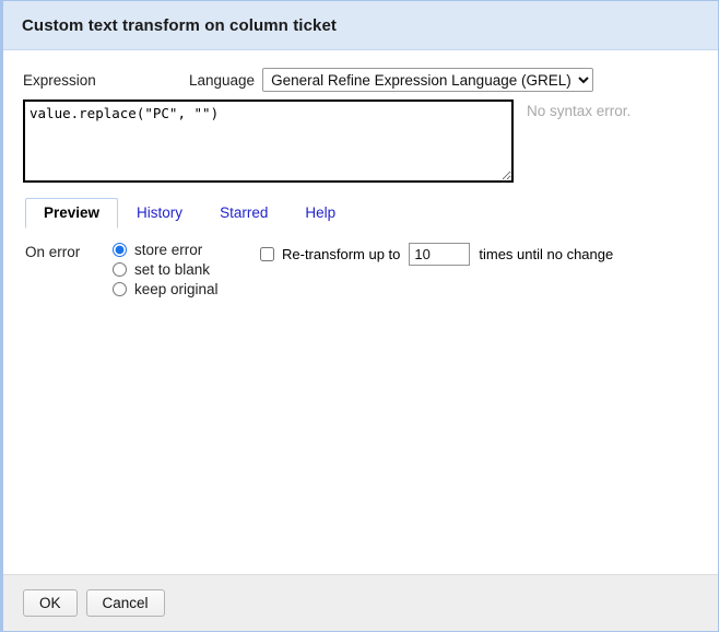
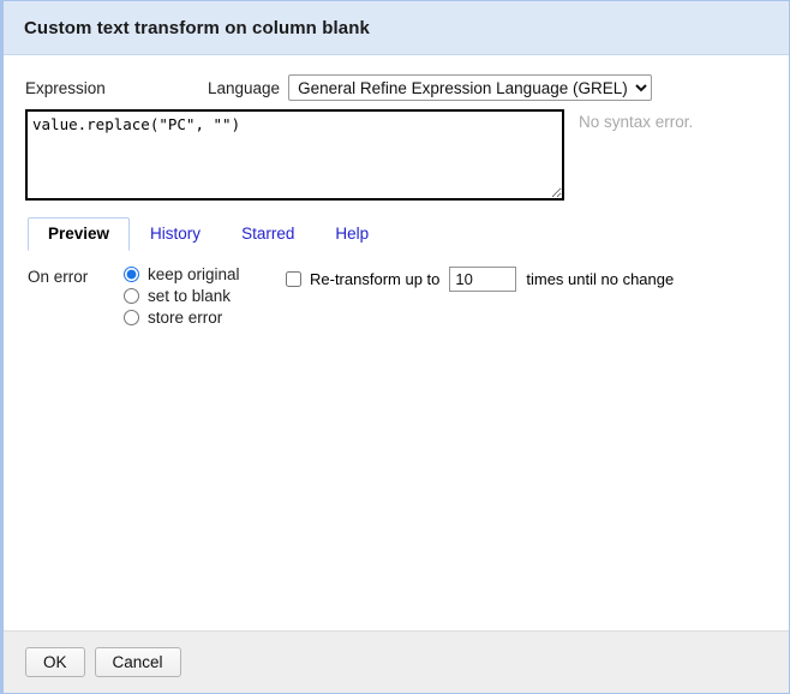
- Custom text transform on column ticket
+ Custom text transform on column blank
  Expression
  Language
  General Refine Expression Language (GREL)
  value.replace("PC", "")
  No syntax error.
  Preview
  History
  Starred
  Help
  On error
- store error
+ keep original
  set to blank
- keep original
+ store error
  Re-transform up to
  10
  times until no change
  OK
  Cancel
